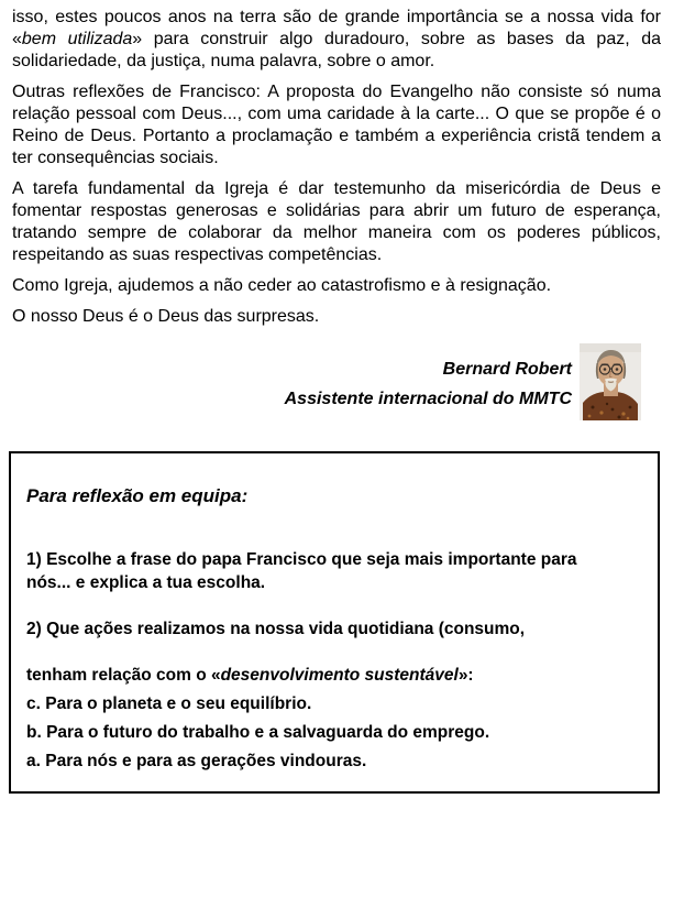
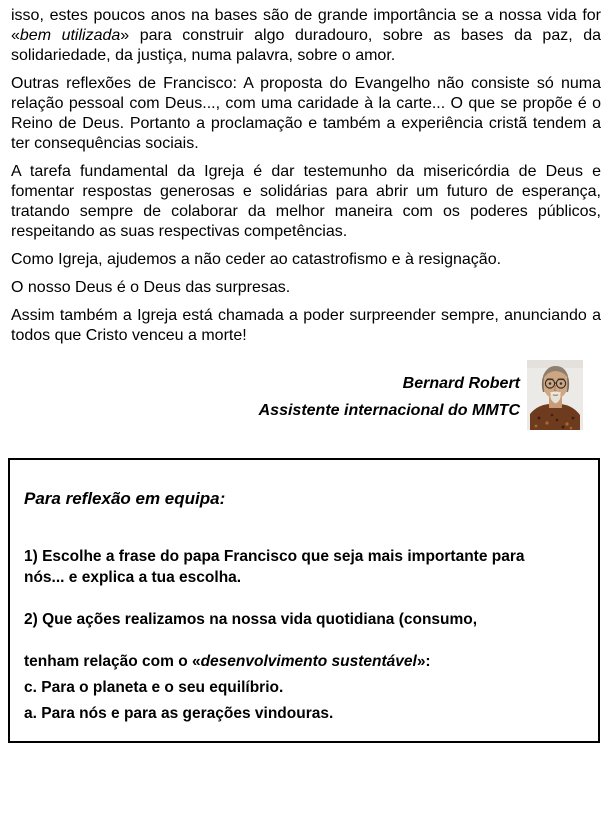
- isso, estes poucos anos na terra são de grande importância se a nossa vida for «bem utilizada» para construir algo duradouro, sobre as bases da paz, da solidariedade, da justiça, numa palavra, sobre o amor.
+ isso, estes poucos anos na bases são de grande importância se a nossa vida for «bem utilizada» para construir algo duradouro, sobre as bases da paz, da solidariedade, da justiça, numa palavra, sobre o amor.
  Outras reflexões de Francisco: A proposta do Evangelho não consiste só numa relação pessoal com Deus..., com uma caridade à la carte... O que se propõe é o Reino de Deus. Portanto a proclamação e também a experiência cristã tendem a ter consequências sociais.
  A tarefa fundamental da Igreja é dar testemunho da misericórdia de Deus e fomentar respostas generosas e solidárias para abrir um futuro de esperança, tratando sempre de colaborar da melhor maneira com os poderes públicos, respeitando as suas respectivas competências.
  Como Igreja, ajudemos a não ceder ao catastrofismo e à resignação.
  O nosso Deus é o Deus das surpresas.
+ Assim também a Igreja está chamada a poder surpreender sempre, anunciando a todos que Cristo venceu a morte!
  Bernard Robert
  Assistente internacional do MMTC
  Para reflexão em equipa:
  1) Escolhe a frase do papa Francisco que seja mais importante para
  nós... e explica a tua escolha.
  2) Que ações realizamos na nossa vida quotidiana (consumo,
  tenham relação com o «desenvolvimento sustentável»:
  c. Para o planeta e o seu equilíbrio.
- b. Para o futuro do trabalho e a salvaguarda do emprego.
  a. Para nós e para as gerações vindouras.
